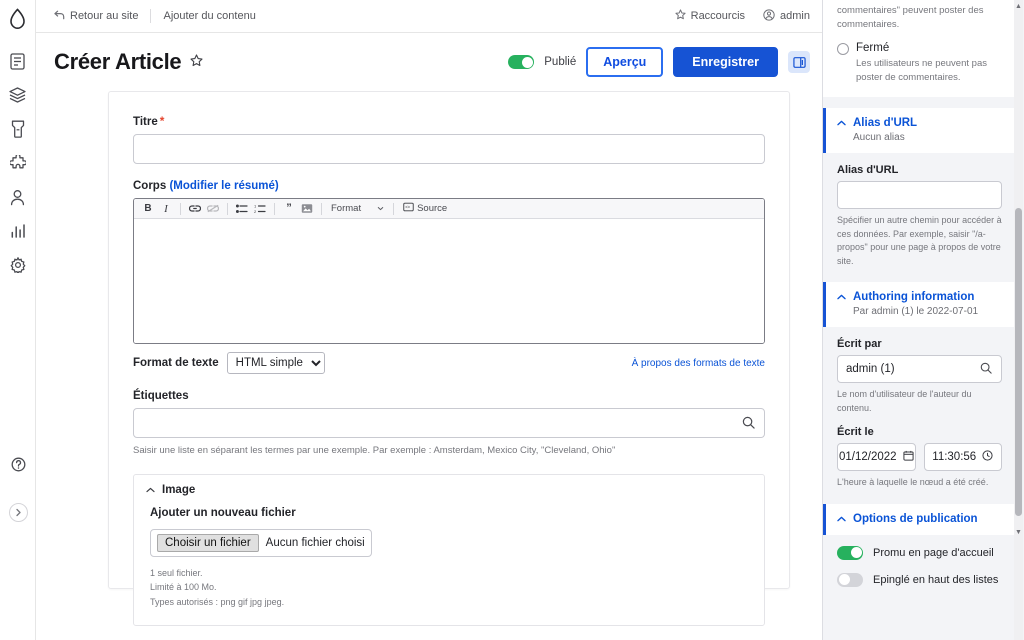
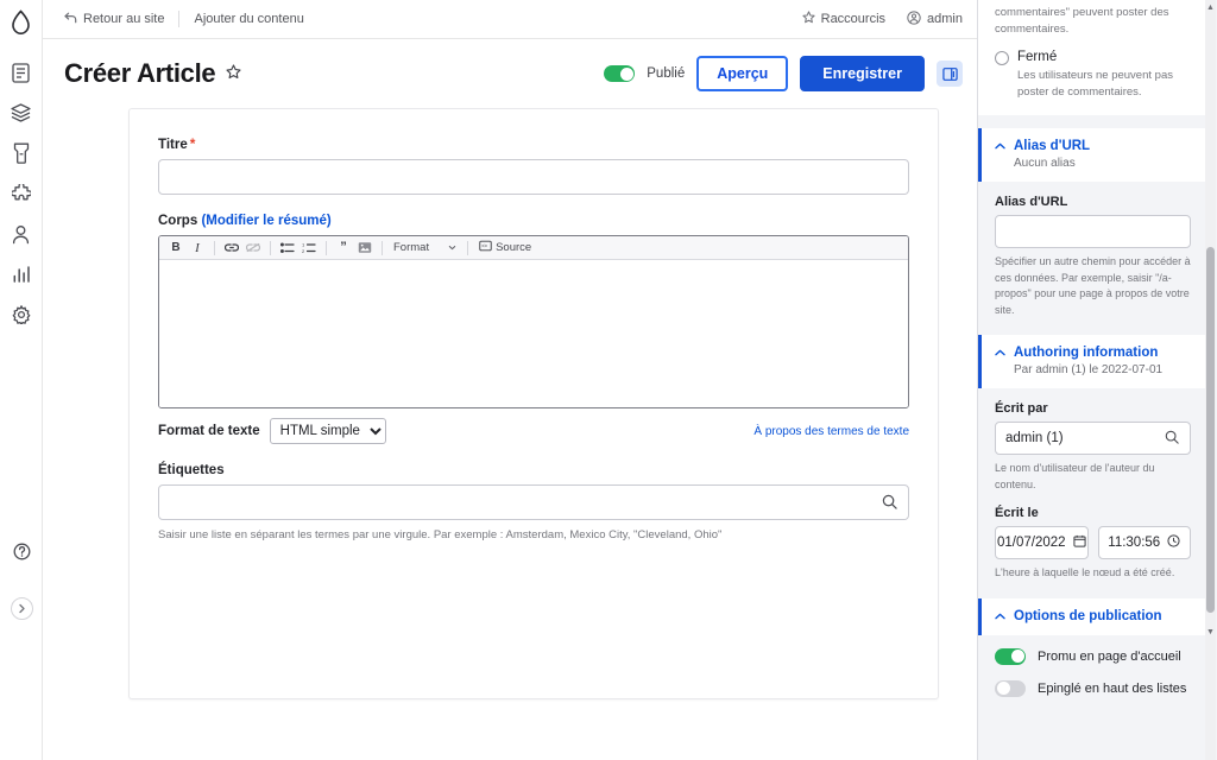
  Retour au site
  Ajouter du contenu
  Raccourcis
  admin
  Créer Article
  Publié
  Aperçu
  Enregistrer
  Titre *
  Corps (Modifier le résumé)
  B
  I
  ”
  Format
  Source
  Format de texte
  HTML simple
- À propos des formats de texte
+ À propos des termes de texte
  Étiquettes
- Saisir une liste en séparant les termes par une exemple. Par exemple : Amsterdam, Mexico City, "Cleveland, Ohio"
+ Saisir une liste en séparant les termes par une virgule. Par exemple : Amsterdam, Mexico City, "Cleveland, Ohio"
- Image
- Ajouter un nouveau fichier
- Choisir un fichier
- Aucun fichier choisi
- 1 seul fichier.
- Limité à 100 Mo.
- Types autorisés : png gif jpg jpeg.
  commentaires" peuvent poster des commentaires.
  Fermé
  Les utilisateurs ne peuvent pas poster de commentaires.
  Alias d'URL
  Aucun alias
  Alias d'URL
  Spécifier un autre chemin pour accéder à ces données. Par exemple, saisir "/a-propos" pour une page à propos de votre site.
  Authoring information
  Par admin (1) le 2022-07-01
  Écrit par
  admin (1)
  Le nom d'utilisateur de l'auteur du contenu.
  Écrit le
- 01/12/2022
+ 01/07/2022
  11:30:56
  L'heure à laquelle le nœud a été créé.
  Options de publication
  Promu en page d'accueil
  Epinglé en haut des listes
